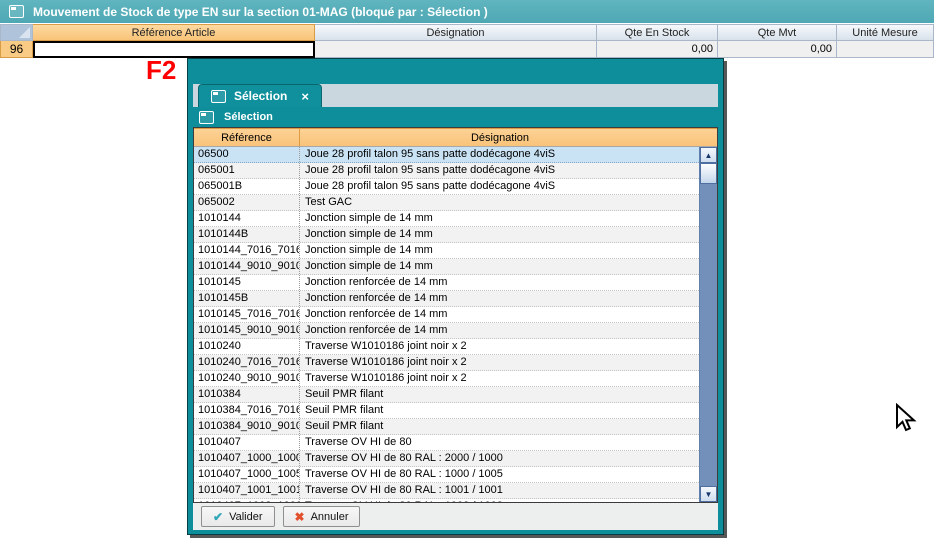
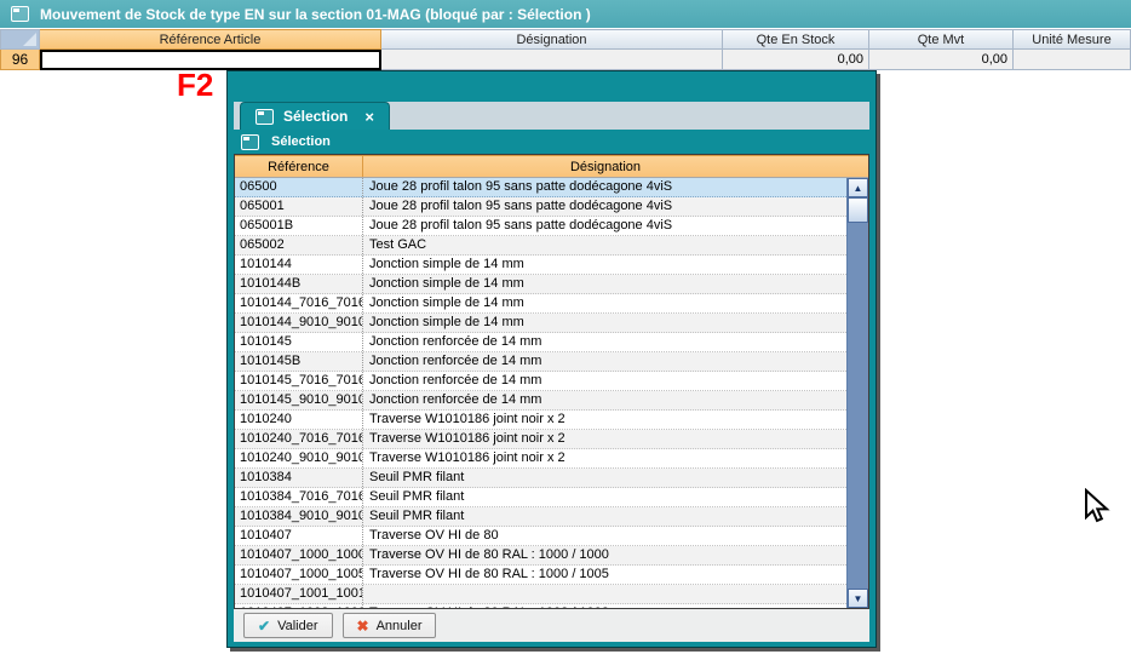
  Mouvement de Stock de type EN sur la section 01-MAG (bloqué par : Sélection )
  Référence Article
  Désignation
  Qte En Stock
  Qte Mvt
  Unité Mesure
  96
  0,00
  0,00
  F2
  Sélection
  ×
  Sélection
  Référence
  Désignation
  06500
  Joue 28 profil talon 95 sans patte dodécagone 4viS
  065001
  Joue 28 profil talon 95 sans patte dodécagone 4viS
  065001B
  Joue 28 profil talon 95 sans patte dodécagone 4viS
  065002
  Test GAC
  1010144
  Jonction simple de 14 mm
  1010144B
  Jonction simple de 14 mm
  1010144_7016_7016
  Jonction simple de 14 mm
  1010144_9010_9010
  Jonction simple de 14 mm
  1010145
  Jonction renforcée de 14 mm
  1010145B
  Jonction renforcée de 14 mm
  1010145_7016_7016
  Jonction renforcée de 14 mm
  1010145_9010_9010
  Jonction renforcée de 14 mm
  1010240
  Traverse W1010186 joint noir x 2
  1010240_7016_7016
  Traverse W1010186 joint noir x 2
  1010240_9010_9010
  Traverse W1010186 joint noir x 2
  1010384
  Seuil PMR filant
  1010384_7016_7016
  Seuil PMR filant
  1010384_9010_9010
  Seuil PMR filant
  1010407
  Traverse OV HI de 80
  1010407_1000_1000
- Traverse OV HI de 80 RAL : 2000 / 1000
+ Traverse OV HI de 80 RAL : 1000 / 1000
  1010407_1000_1005
  Traverse OV HI de 80 RAL : 1000 / 1005
  1010407_1001_1001
- Traverse OV HI de 80 RAL : 1001 / 1001
  ▲
  ▼
  ✔
  Valider
  ✖
  Annuler
